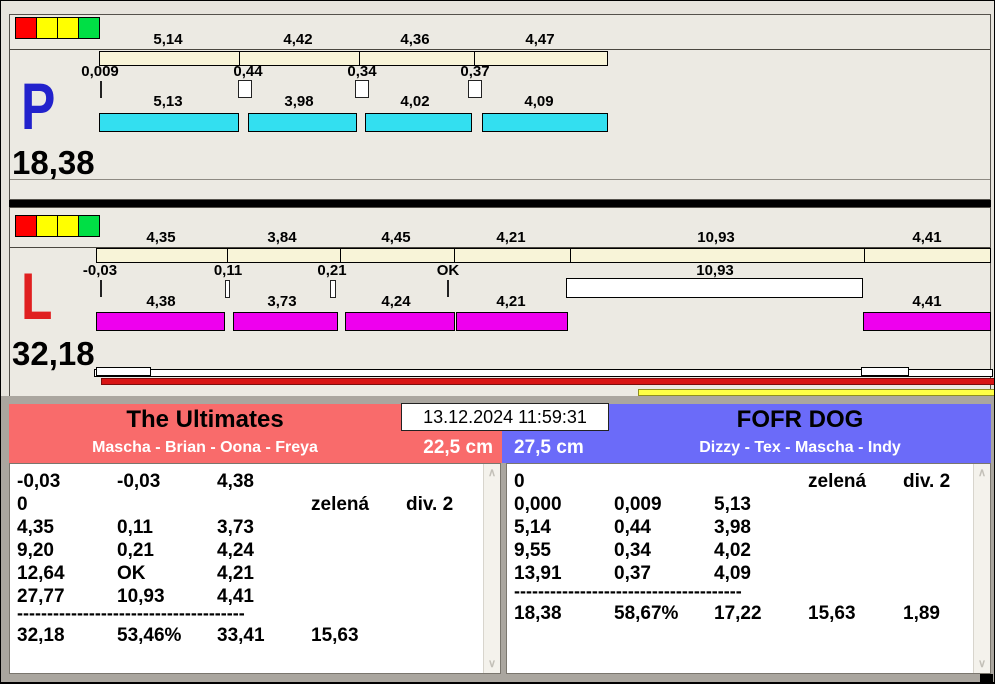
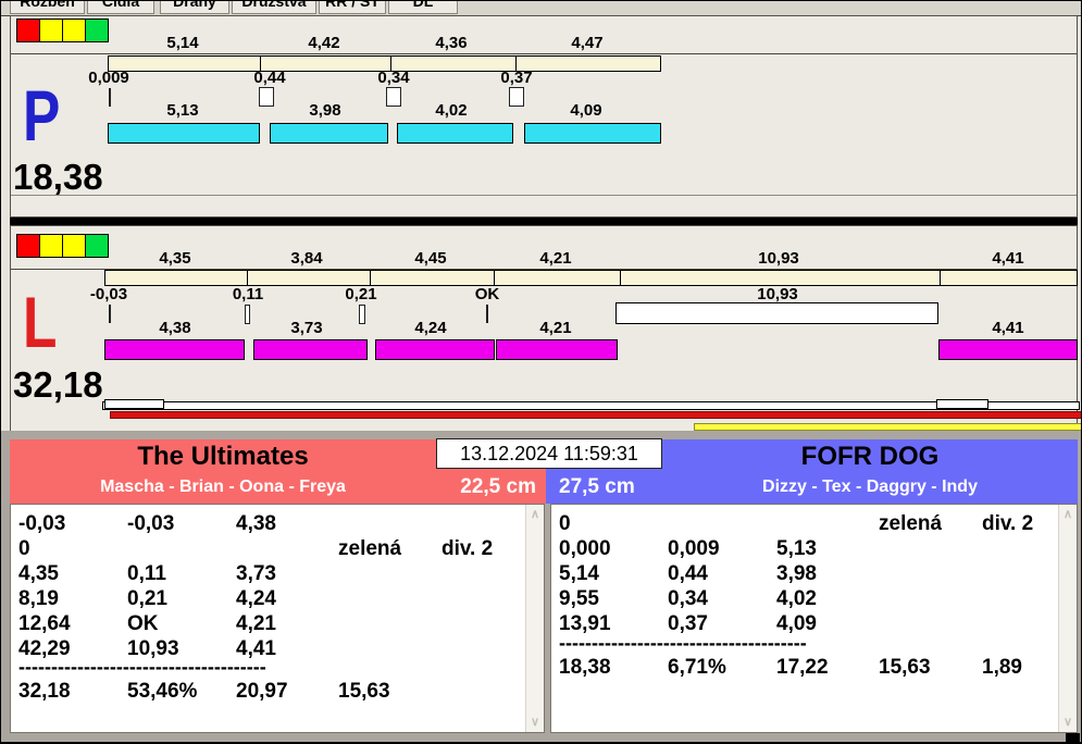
+ Rozběh
+ Čidla
+ Dráhy
+ Družstva
+ RR / ST
+ DL
  5,14
  4,42
  4,36
  4,47
  0,009
  0,44
  0,34
  0,37
  5,13
  3,98
  4,02
  4,09
  P
  18,38
  4,35
  3,84
  4,45
  4,21
  10,93
  4,41
  -0,03
  0,11
  0,21
  OK
  10,93
  4,38
  3,73
  4,24
  4,21
  4,41
  L
  32,18
  The Ultimates
  Mascha - Brian - Oona - Freya
  22,5 cm
  FOFR DOG
- Dizzy - Tex - Mascha - Indy
+ Dizzy - Tex - Daggry - Indy
  27,5 cm
  13.12.2024 11:59:31
  -0,03
  -0,03
  4,38
  0
  zelená
  div. 2
  4,35
  0,11
  3,73
- 9,20
+ 8,19
  0,21
  4,24
  12,64
  OK
  4,21
- 27,77
+ 42,29
  10,93
  4,41
  --------------------------------------
  32,18
  53,46%
- 33,41
+ 20,97
  15,63
  ∧
  ∨
  0
  zelená
  div. 2
  0,000
  0,009
  5,13
  5,14
  0,44
  3,98
  9,55
  0,34
  4,02
  13,91
  0,37
  4,09
  --------------------------------------
  18,38
- 58,67%
+ 6,71%
  17,22
  15,63
  1,89
  ∧
  ∨
